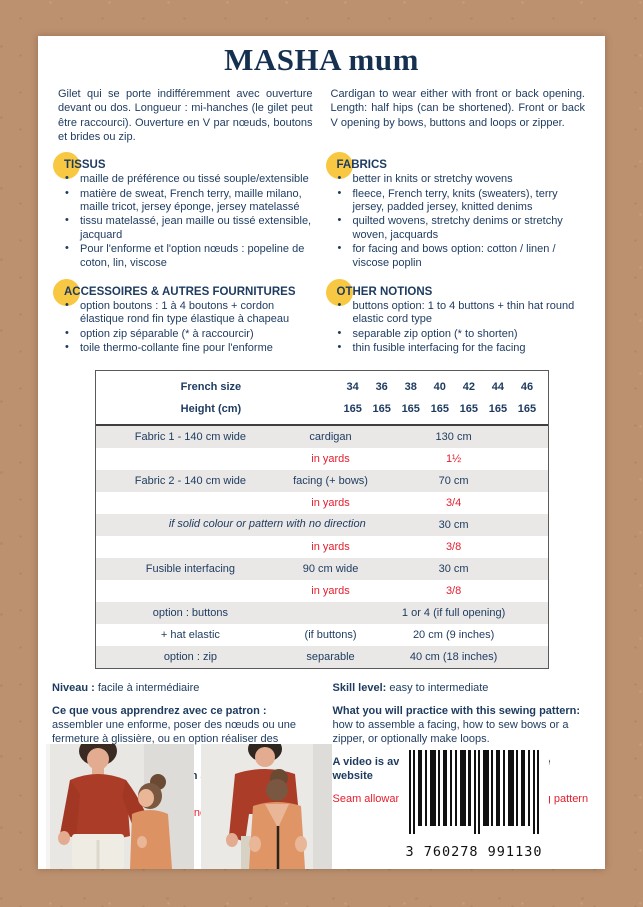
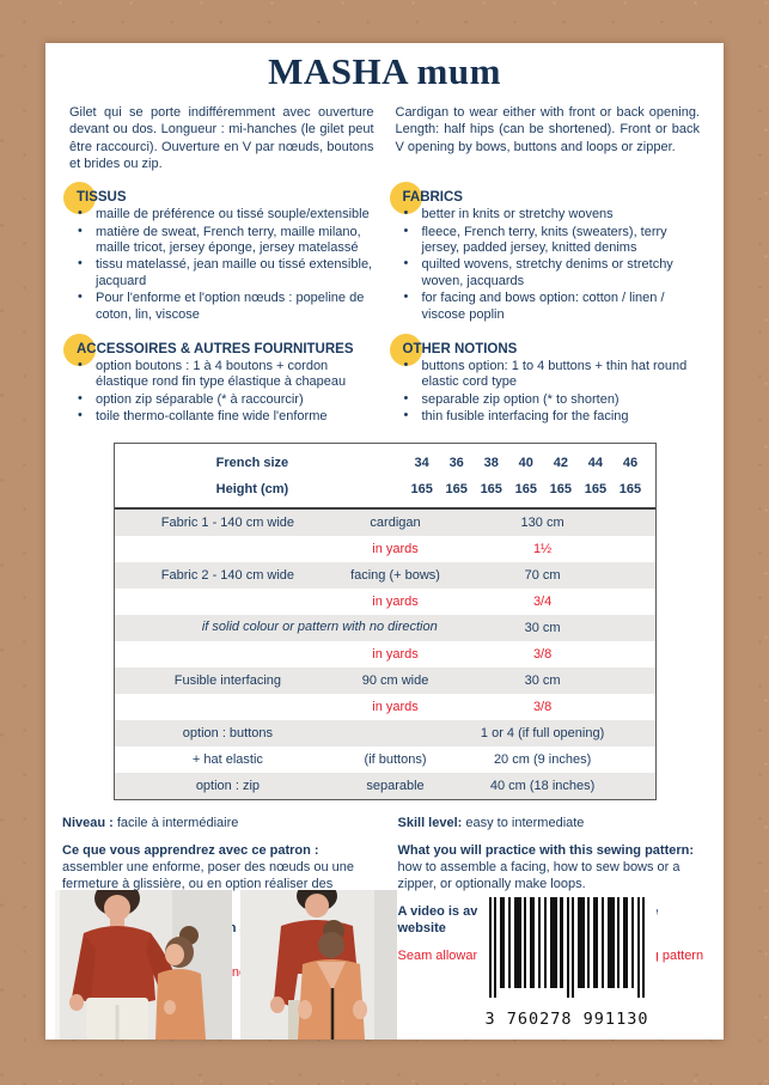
  MASHA mum
  Gilet qui se porte indifféremment avec ouverture devant ou dos. Longueur : mi-hanches (le gilet peut être raccourci). Ouverture en V par nœuds, boutons et brides ou zip.
  Cardigan to wear either with front or back opening. Length: half hips (can be shortened). Front or back V opening by bows, buttons and loops or zipper.
  TISSUS
  maille de préférence ou tissé souple/extensible
  matière de sweat, French terry, maille milano, maille tricot, jersey éponge, jersey matelassé
  tissu matelassé, jean maille ou tissé extensible, jacquard
  Pour l'enforme et l'option nœuds : popeline de coton, lin, viscose
  FABRICS
  better in knits or stretchy wovens
  fleece, French terry, knits (sweaters), terry jersey, padded jersey, knitted denims
  quilted wovens, stretchy denims or stretchy woven, jacquards
  for facing and bows option: cotton / linen / viscose poplin
  ACCESSOIRES & AUTRES FOURNITURES
  option boutons : 1 à 4 boutons + cordon élastique rond fin type élastique à chapeau
  option zip séparable (* à raccourcir)
- toile thermo-collante fine pour l'enforme
+ toile thermo-collante fine wide l'enforme
  OTHER NOTIONS
  buttons option: 1 to 4 buttons + thin hat round elastic cord type
  separable zip option (* to shorten)
  thin fusible interfacing for the facing
  French size
  34
  36
  38
  40
  42
  44
  46
  Height (cm)
  165
  165
  165
  165
  165
  165
  165
  Fabric 1 - 140 cm wide
  cardigan
  130 cm
  in yards
  1½
  Fabric 2 - 140 cm wide
  facing (+ bows)
  70 cm
  in yards
  3/4
  if solid colour or pattern with no direction
  30 cm
  in yards
  3/8
  Fusible interfacing
  90 cm wide
  30 cm
  in yards
  3/8
  option : buttons
  1 or 4 (if full opening)
  + hat elastic
  (if buttons)
  20 cm (9 inches)
  option : zip
  separable
  40 cm (18 inches)
  Niveau : facile à intermédiaire
  Ce que vous apprendrez avec ce patron : assembler une enforme, poser des nœuds ou une fermeture à glissière, ou en option réaliser des
  Skill level: easy to intermediate
  What you will practice with this sewing pattern: how to assemble a facing, how to sew bows or a zipper, or optionally make loops.
  3 760278 991130
